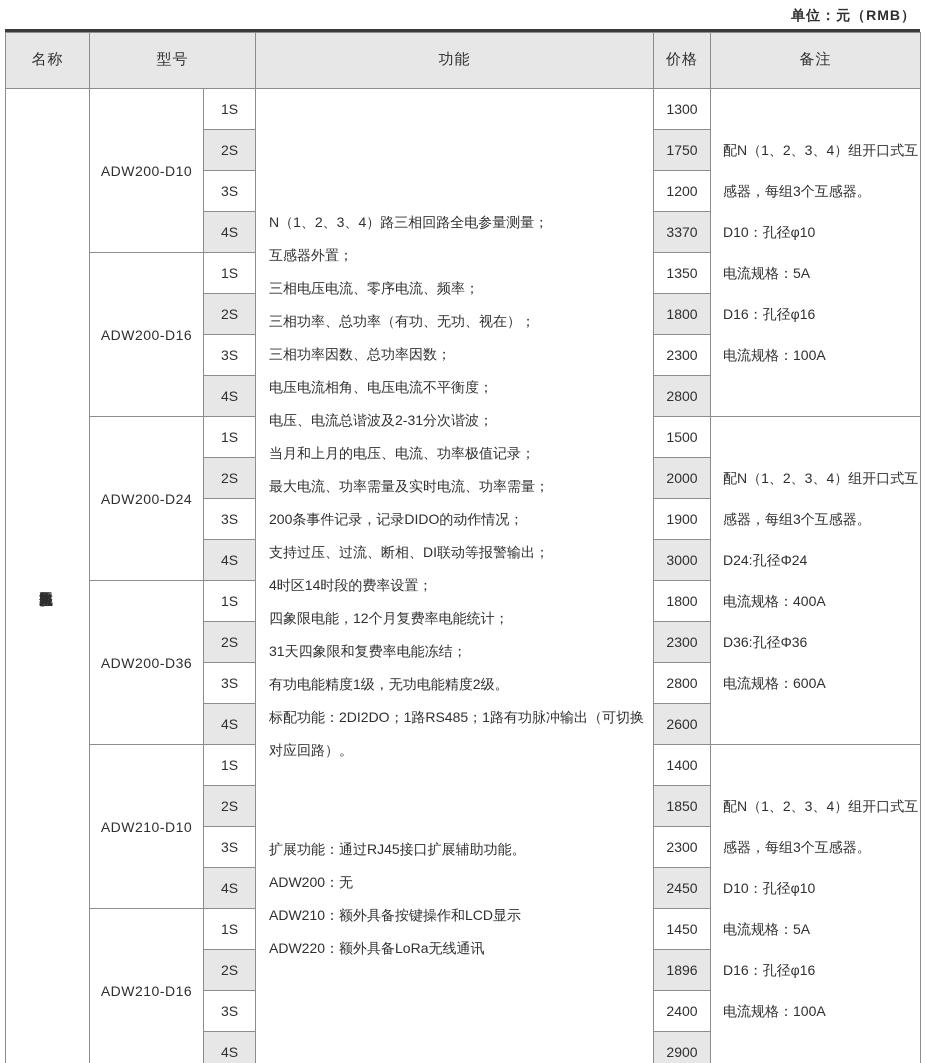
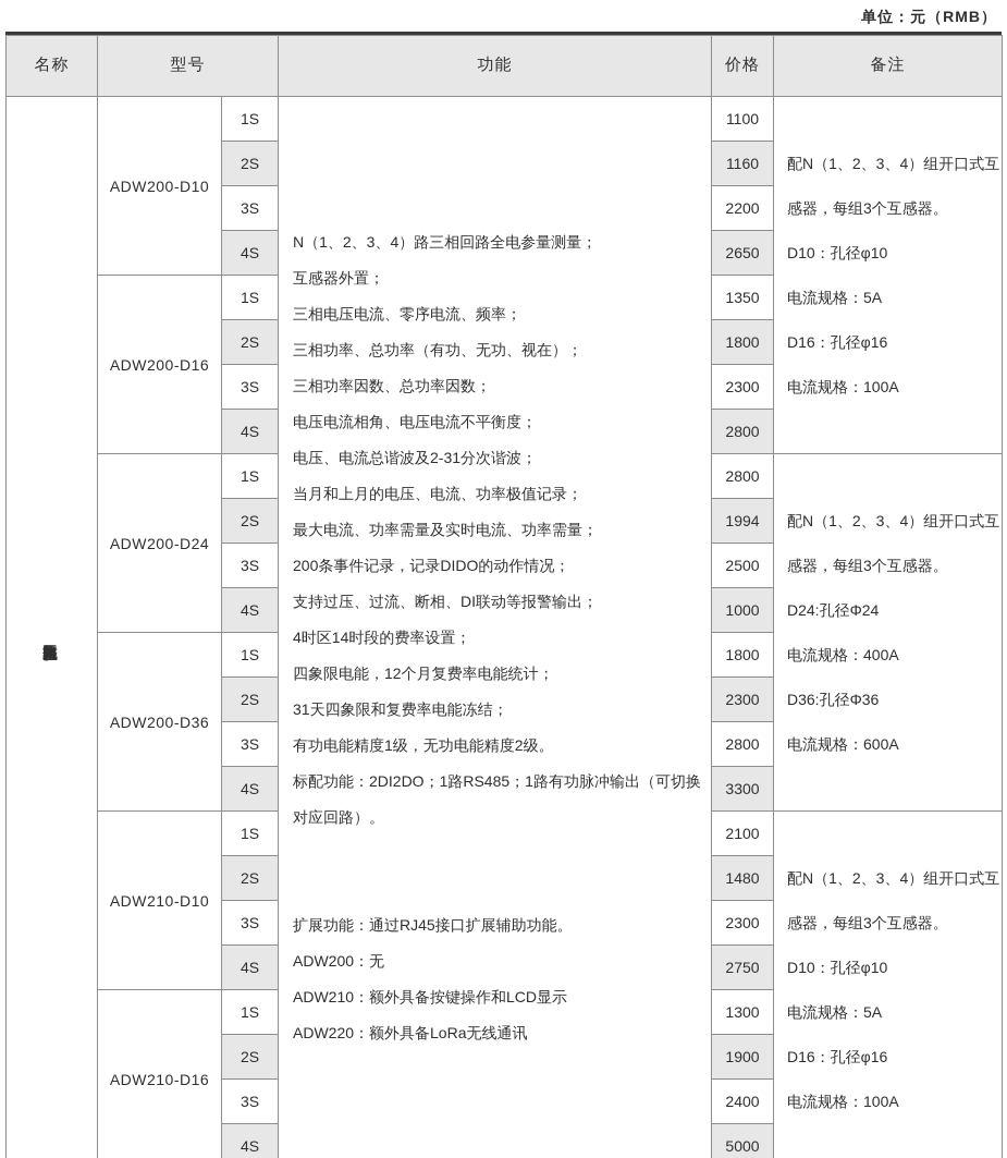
  单位：元（RMB）
  名称	型号	功能	价格	备注
- 	ADW200-D10	1S	N（1、2、3、4）路三相回路全电参量测量；互感器外置；三相电压电流、零序电流、频率；三相功率、总功率（有功、无功、视在）；三相功率因数、总功率因数；电压电流相角、电压电流不平衡度；电压、电流总谐波及2-31分次谐波；当月和上月的电压、电流、功率极值记录；最大电流、功率需量及实时电流、功率需量；200条事件记录，记录DIDO的动作情况；支持过压、过流、断相、DI联动等报警输出；4时区14时段的费率设置；四象限电能，12个月复费率电能统计；31天四象限和复费率电能冻结；有功电能精度1级，无功电能精度2级。标配功能：2DI2DO；1路RS485；1路有功脉冲输出（可切换对应回路）。扩展功能：通过RJ45接口扩展辅助功能。ADW200：无ADW210：额外具备按键操作和LCD显示ADW220：额外具备LoRa无线通讯	1300	配N（1、2、3、4）组开口式互感器，每组3个互感器。D10：孔径φ10电流规格：5AD16：孔径φ16电流规格：100A
+ 	ADW200-D10	1S	N（1、2、3、4）路三相回路全电参量测量；互感器外置；三相电压电流、零序电流、频率；三相功率、总功率（有功、无功、视在）；三相功率因数、总功率因数；电压电流相角、电压电流不平衡度；电压、电流总谐波及2-31分次谐波；当月和上月的电压、电流、功率极值记录；最大电流、功率需量及实时电流、功率需量；200条事件记录，记录DIDO的动作情况；支持过压、过流、断相、DI联动等报警输出；4时区14时段的费率设置；四象限电能，12个月复费率电能统计；31天四象限和复费率电能冻结；有功电能精度1级，无功电能精度2级。标配功能：2DI2DO；1路RS485；1路有功脉冲输出（可切换对应回路）。扩展功能：通过RJ45接口扩展辅助功能。ADW200：无ADW210：额外具备按键操作和LCD显示ADW220：额外具备LoRa无线通讯	1100	配N（1、2、3、4）组开口式互感器，每组3个互感器。D10：孔径φ10电流规格：5AD16：孔径φ16电流规格：100A
- 2S	1750
+ 2S	1160
- 3S	1200
+ 3S	2200
- 4S	3370
+ 4S	2650
  ADW200-D16	1S	1350
  2S	1800
  3S	2300
  4S	2800
- ADW200-D24	1S	1500	配N（1、2、3、4）组开口式互感器，每组3个互感器。D24:孔径Φ24电流规格：400AD36:孔径Φ36电流规格：600A
+ ADW200-D24	1S	2800	配N（1、2、3、4）组开口式互感器，每组3个互感器。D24:孔径Φ24电流规格：400AD36:孔径Φ36电流规格：600A
- 2S	2000
+ 2S	1994
- 3S	1900
+ 3S	2500
- 4S	3000
+ 4S	1000
  ADW200-D36	1S	1800
  2S	2300
  3S	2800
- 4S	2600
+ 4S	3300
- ADW210-D10	1S	1400	配N（1、2、3、4）组开口式互感器，每组3个互感器。D10：孔径φ10电流规格：5AD16：孔径φ16电流规格：100A
+ ADW210-D10	1S	2100	配N（1、2、3、4）组开口式互感器，每组3个互感器。D10：孔径φ10电流规格：5AD16：孔径φ16电流规格：100A
- 2S	1850
+ 2S	1480
  3S	2300
- 4S	2450
+ 4S	2750
- ADW210-D16	1S	1450
+ ADW210-D16	1S	1300
- 2S	1896
+ 2S	1900
  3S	2400
- 4S	2900
+ 4S	5000
